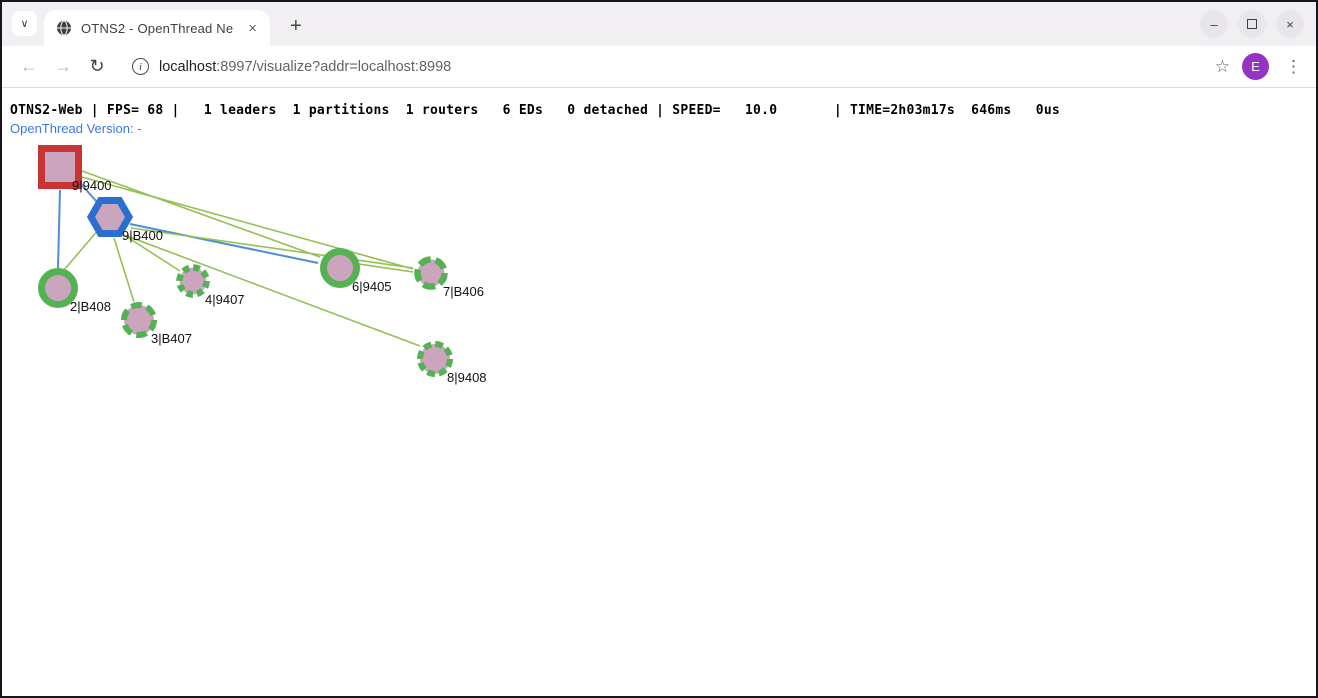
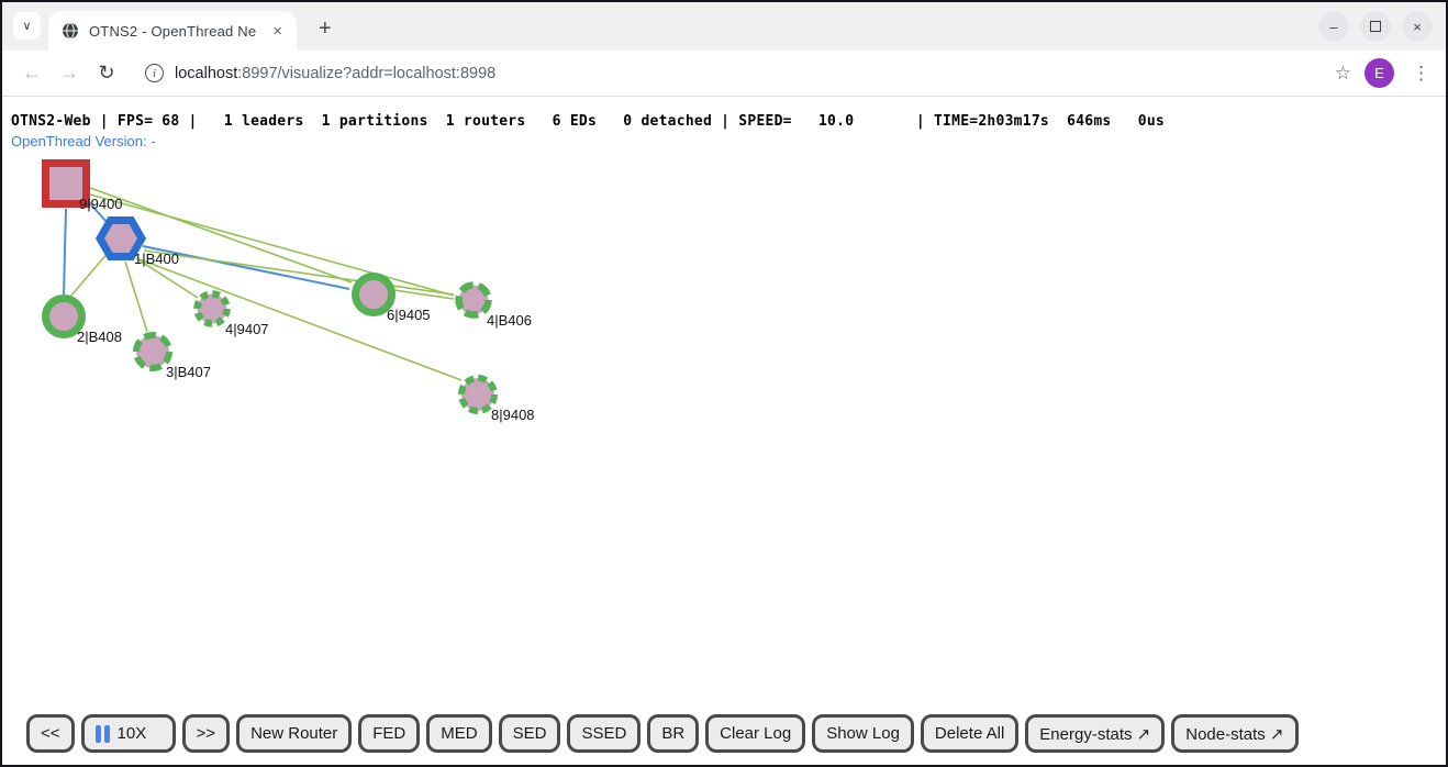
  ∨
  OTNS2 - OpenThread Ne
  ×
  +
  –
  ×
  ←
  →
  ↻
  i
  localhost:8997/visualize?addr=localhost:8998
  ☆
  E
  ⋮
  9|9400
- 9|B400
+ 1|B400
  2|B408
  3|B407
  4|9407
  6|9405
- 7|B406
+ 4|B406
  8|9408
  OTNS2-Web | FPS= 68 | 1 leaders 1 partitions 1 routers 6 EDs 0 detached | SPEED= 10.0 | TIME=2h03m17s 646ms 0us
  OpenThread Version: -
+ <<
+ 10X
+ >>
+ New Router
+ FED
+ MED
+ SED
+ SSED
+ BR
+ Clear Log
+ Show Log
+ Delete All
+ Energy-stats ↗
+ Node-stats ↗
